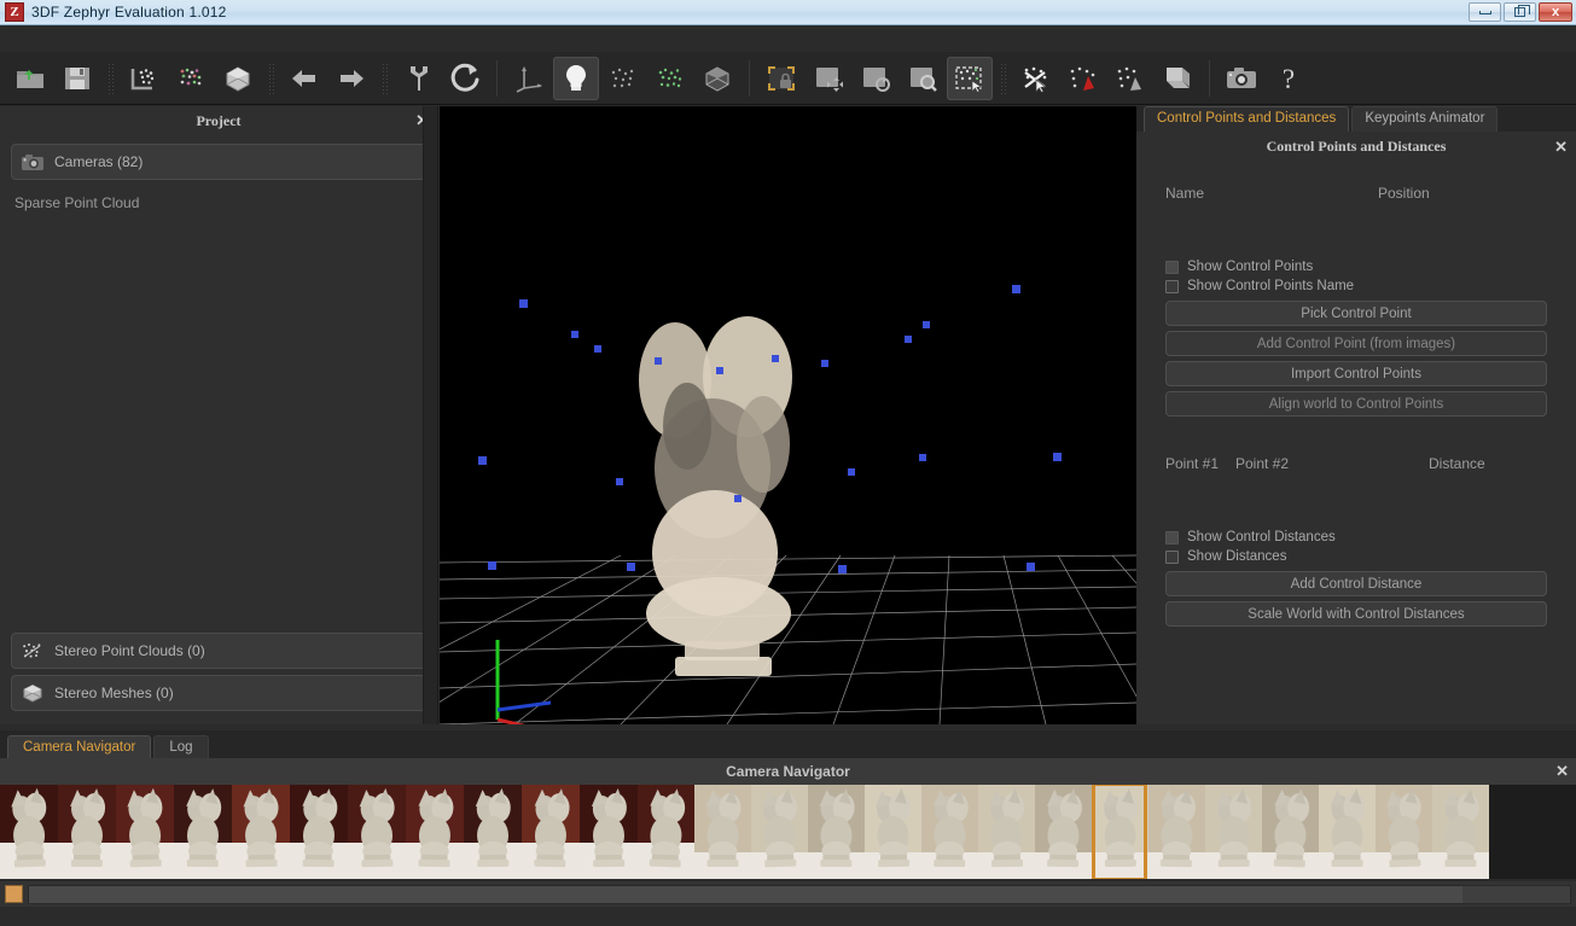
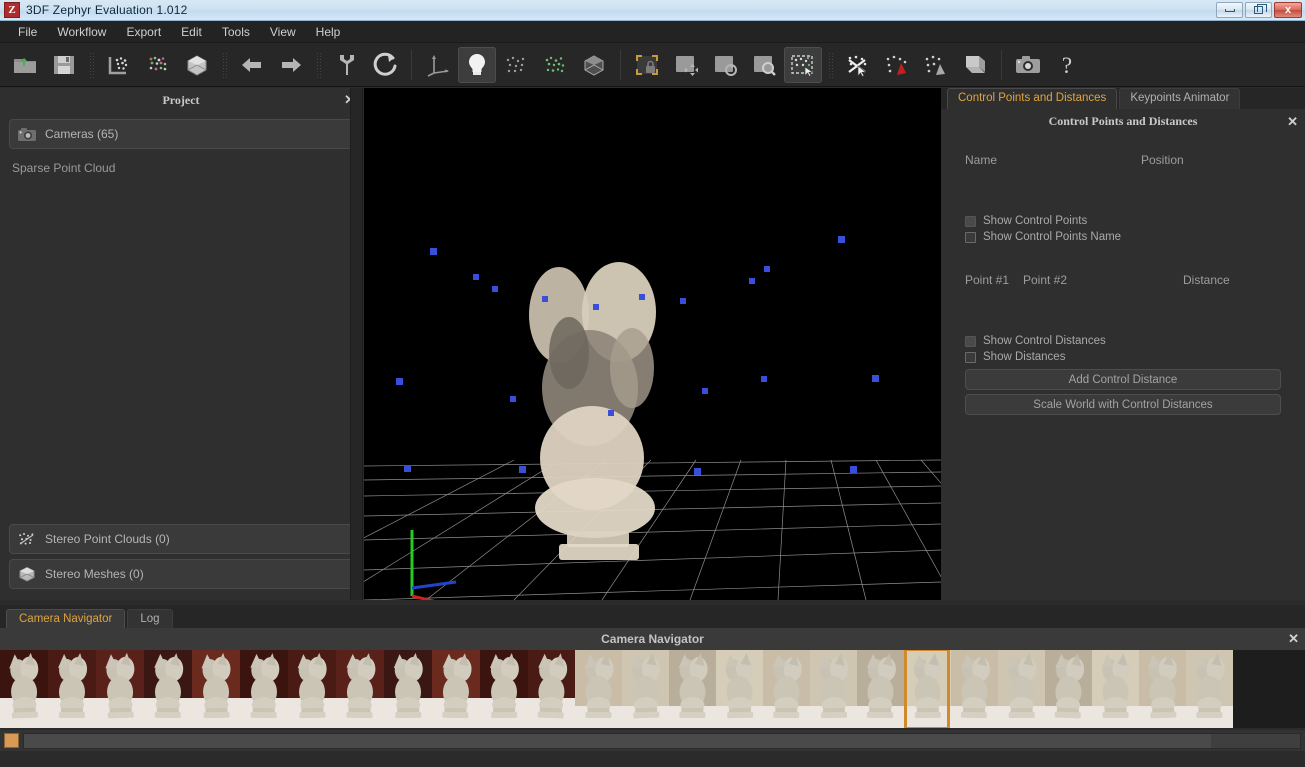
  Z
  3DF Zephyr Evaluation 1.012
  x
+ File
+ Workflow
+ Export
+ Edit
+ Tools
+ View
+ Help
  ?
  Project
- Cameras (82)
+ Cameras (65)
  Sparse Point Cloud
  Stereo Point Clouds (0)
  Stereo Meshes (0)
  Control Points and Distances
  Keypoints Animator
  Control Points and Distances
  ✕
  Name
  Position
  Show Control Points
  Show Control Points Name
- Pick Control Point
- Add Control Point (from images)
- Import Control Points
- Align world to Control Points
  Point #1
  Point #2
  Distance
  Show Control Distances
  Show Distances
  Add Control Distance
  Scale World with Control Distances
  Camera Navigator
  Log
  Camera Navigator
  ✕
